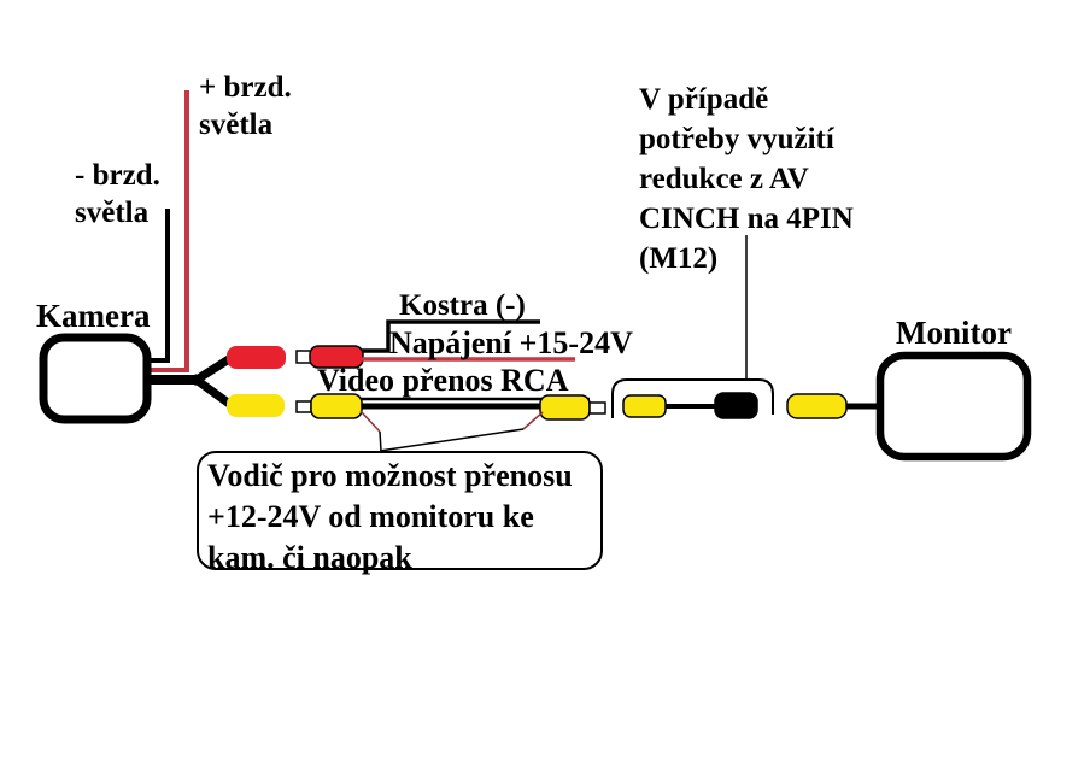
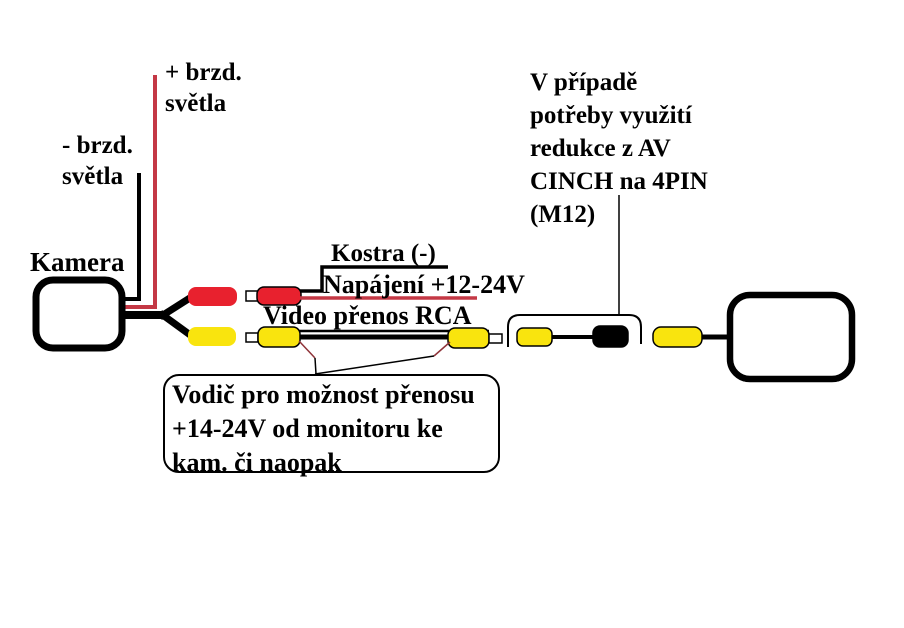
  + brzd.
  světla
  - brzd.
  světla
  Kamera
  Kostra (-)
- Napájení +15-24V
+ Napájení +12-24V
  Video přenos RCA
  V případě
  potřeby využití
  redukce z AV
  CINCH na 4PIN
  (M12)
- Monitor
  Vodič pro možnost přenosu
- +12-24V od monitoru ke
+ +14-24V od monitoru ke
  kam. či naopak
